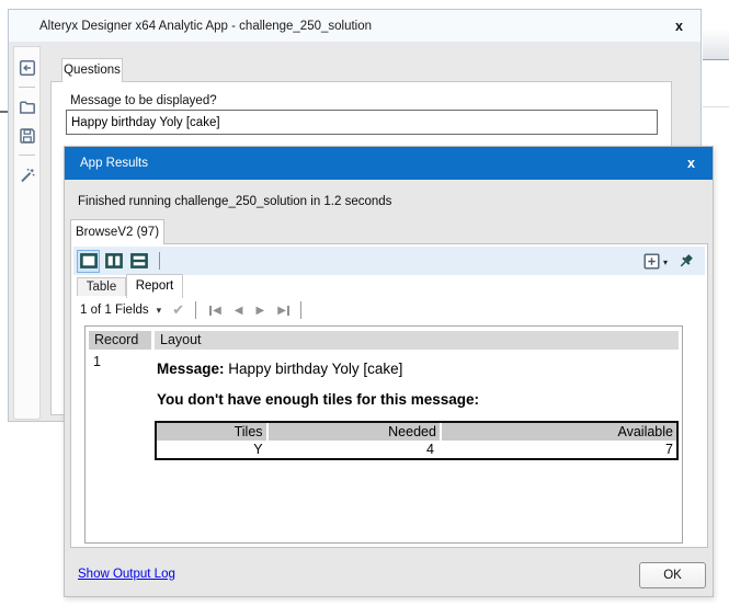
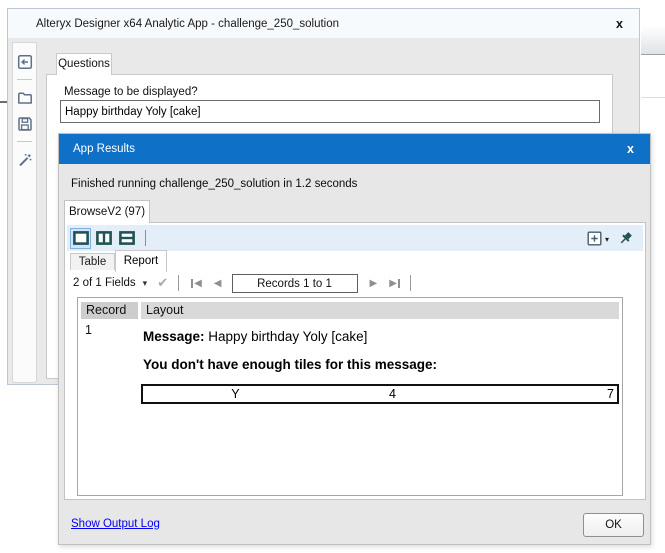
  Alteryx Designer x64 Analytic App - challenge_250_solution
  x
  Questions
  Message to be displayed?
  Happy birthday Yoly [cake]
  App Results
  x
  Finished running challenge_250_solution in 1.2 seconds
  BrowseV2 (97)
  ▾
  Table
  Report
- 1 of 1 Fields
+ 2 of 1 Fields
  ▾
  ✔
  ◀
  ◀
+ Records 1 to 1
  ▶
  ▶
  Record
  Layout
  1
  Message: Happy birthday Yoly [cake]
  You don't have enough tiles for this message:
- Tiles
- Needed
- Available
  Y
  4
  7
  Show Output Log
  OK
